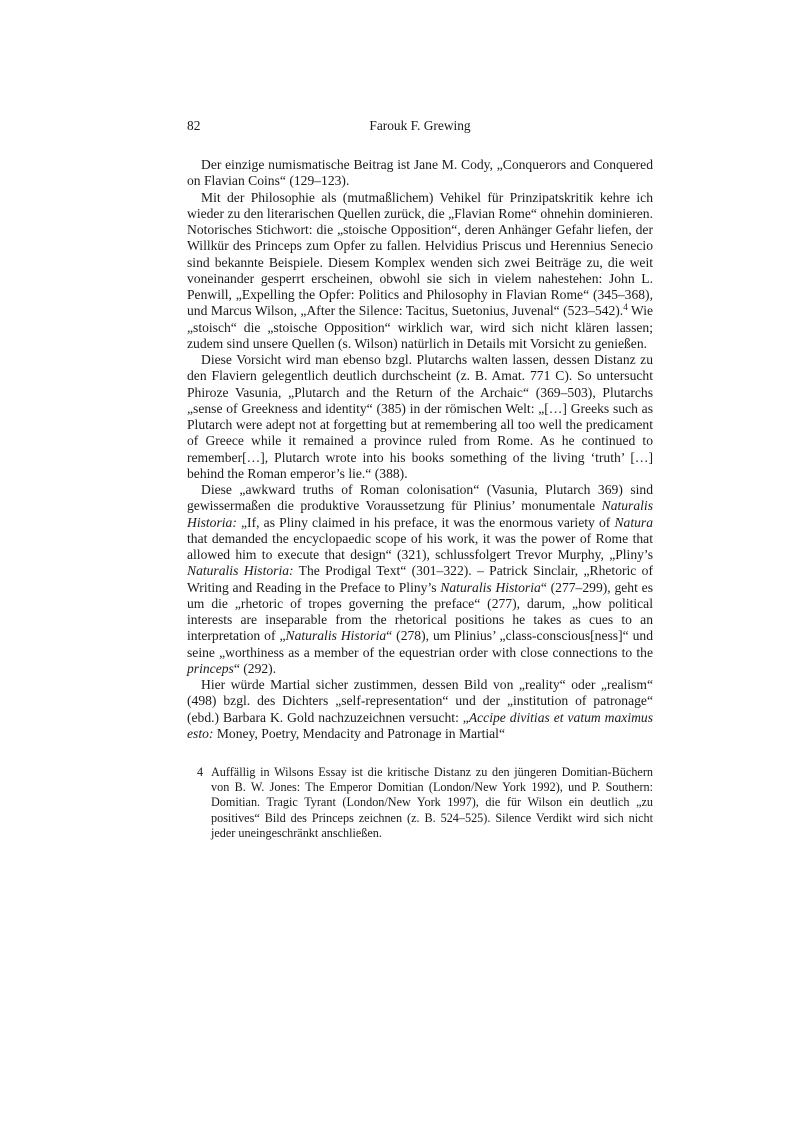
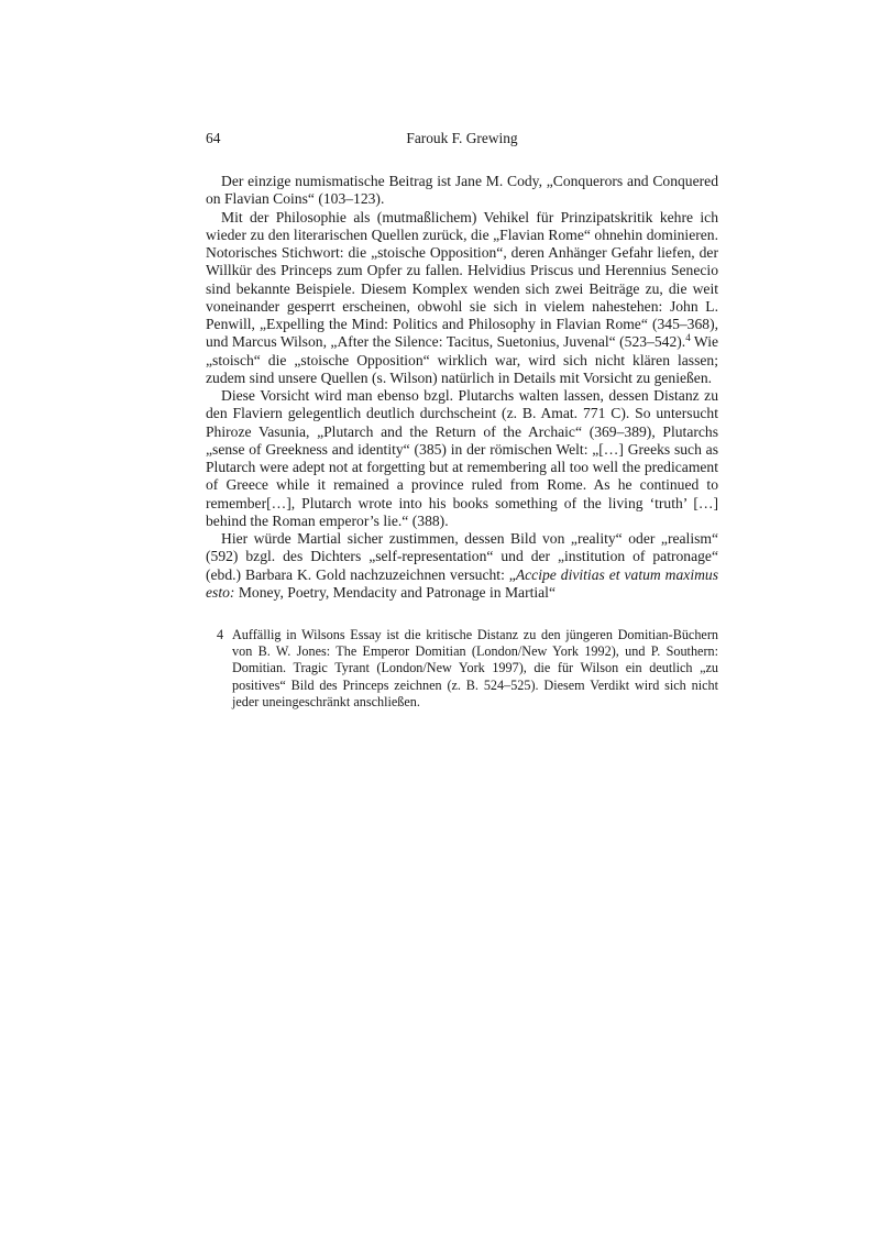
- 82
+ 64
  Farouk F. Grewing
- Der einzige numismatische Beitrag ist Jane M. Cody, „Conquerors and Con­quered on Flavian Coins“ (129–123).
+ Der einzige numismatische Beitrag ist Jane M. Cody, „Conquerors and Con­quered on Flavian Coins“ (103–123).
- Mit der Philosophie als (mutmaßlichem) Vehikel für Prinzipatskritik kehre ich wieder zu den literarischen Quellen zurück, die „Flavian Rome“ ohnehin dominieren. Notorisches Stichwort: die „stoische Opposition“, deren Anhänger Gefahr liefen, der Willkür des Princeps zum Opfer zu fallen. Helvidius Priscus und Herennius Senecio sind bekannte Beispiele. Diesem Komplex wenden sich zwei Beiträge zu, die weit voneinander gesperrt erscheinen, obwohl sie sich in vielem nahestehen: John L. Penwill, „Expelling the Opfer: Politics and Philo­sophy in Flavian Rome“ (345–368), und Marcus Wilson, „After the Silence: Tacitus, Suetonius, Juvenal“ (523–542).4 Wie „stoisch“ die „stoische Oppositi­on“ wirklich war, wird sich nicht klären lassen; zudem sind unsere Quellen (s. Wilson) natürlich in Details mit Vorsicht zu genießen.
+ Mit der Philosophie als (mutmaßlichem) Vehikel für Prinzipatskritik kehre ich wieder zu den literarischen Quellen zurück, die „Flavian Rome“ ohnehin dominieren. Notorisches Stichwort: die „stoische Opposition“, deren Anhänger Gefahr liefen, der Willkür des Princeps zum Opfer zu fallen. Helvidius Priscus und Herennius Senecio sind bekannte Beispiele. Diesem Komplex wenden sich zwei Beiträge zu, die weit voneinander gesperrt erscheinen, obwohl sie sich in vielem nahestehen: John L. Penwill, „Expelling the Mind: Politics and Philo­sophy in Flavian Rome“ (345–368), und Marcus Wilson, „After the Silence: Tacitus, Suetonius, Juvenal“ (523–542).4 Wie „stoisch“ die „stoische Oppositi­on“ wirklich war, wird sich nicht klären lassen; zudem sind unsere Quellen (s. Wilson) natürlich in Details mit Vorsicht zu genießen.
- Diese Vorsicht wird man ebenso bzgl. Plutarchs walten lassen, dessen Di­stanz zu den Flaviern gelegentlich deutlich durchscheint (z. B. Amat. 771 C). So untersucht Phiroze Vasunia, „Plutarch and the Return of the Archaic“ (369–503), Plutarchs „sense of Greekness and identity“ (385) in der römischen Welt: „[…] Greeks such as Plutarch were adept not at forgetting but at remembe­ring all too well the predicament of Greece while it remained a province ruled from Rome. As he continued to remember[…], Plutarch wrote into his books something of the living ‘truth’ […] behind the Roman emperor’s lie.“ (388).
+ Diese Vorsicht wird man ebenso bzgl. Plutarchs walten lassen, dessen Di­stanz zu den Flaviern gelegentlich deutlich durchscheint (z. B. Amat. 771 C). So untersucht Phiroze Vasunia, „Plutarch and the Return of the Archaic“ (369–389), Plutarchs „sense of Greekness and identity“ (385) in der römischen Welt: „[…] Greeks such as Plutarch were adept not at forgetting but at remembe­ring all too well the predicament of Greece while it remained a province ruled from Rome. As he continued to remember[…], Plutarch wrote into his books something of the living ‘truth’ […] behind the Roman emperor’s lie.“ (388).
- Diese „awkward truths of Roman colonisation“ (Vasunia, Plutarch 369) sind gewissermaßen die produktive Voraussetzung für Plinius’ monumentale Natu­ralis Historia: „If, as Pliny claimed in his preface, it was the enormous variety of Natura that demanded the encyclopaedic scope of his work, it was the power of Rome that allowed him to execute that design“ (321), schlussfolgert Trevor Murphy, „Pliny’s Naturalis Historia: The Prodigal Text“ (301–322). – Patrick Sinclair, „Rhetoric of Writing and Reading in the Preface to Pliny’s Naturalis Historia“ (277–299), geht es um die „rhetoric of tropes governing the preface“ (277), darum, „how political interests are inseparable from the rhetorical po­sitions he takes as cues to an interpretation of „Naturalis Historia“ (278), um Plinius’ „class-conscious[ness]“ und seine „worthiness as a member of the eque­strian order with close connections to the princeps“ (292).
- Hier würde Martial sicher zustimmen, dessen Bild von „reality“ oder „real­ism“ (498) bzgl. des Dichters „self-representation“ und der „institution of pa­tronage“ (ebd.) Barbara K. Gold nachzuzeichnen versucht: „Accipe divitias et vatum maximus esto: Money, Poetry, Mendacity and Patronage in Martial“
+ Hier würde Martial sicher zustimmen, dessen Bild von „reality“ oder „real­ism“ (592) bzgl. des Dichters „self-representation“ und der „institution of pa­tronage“ (ebd.) Barbara K. Gold nachzuzeichnen versucht: „Accipe divitias et vatum maximus esto: Money, Poetry, Mendacity and Patronage in Martial“
  4
- Auffällig in Wilsons Essay ist die kritische Distanz zu den jüngeren Domitian-Büchern von B. W. Jones: The Emperor Domitian (London/New York 1992), und P. Southern: Domitian. Tragic Tyrant (London/New York 1997), die für Wilson ein deutlich „zu positives“ Bild des Princeps zeichnen (z. B. 524–525). Silence Verdikt wird sich nicht jeder uneingeschränkt anschließen.
+ Auffällig in Wilsons Essay ist die kritische Distanz zu den jüngeren Domitian-Büchern von B. W. Jones: The Emperor Domitian (London/New York 1992), und P. Southern: Domitian. Tragic Tyrant (London/New York 1997), die für Wilson ein deutlich „zu positives“ Bild des Princeps zeichnen (z. B. 524–525). Diesem Verdikt wird sich nicht jeder uneingeschränkt anschließen.
